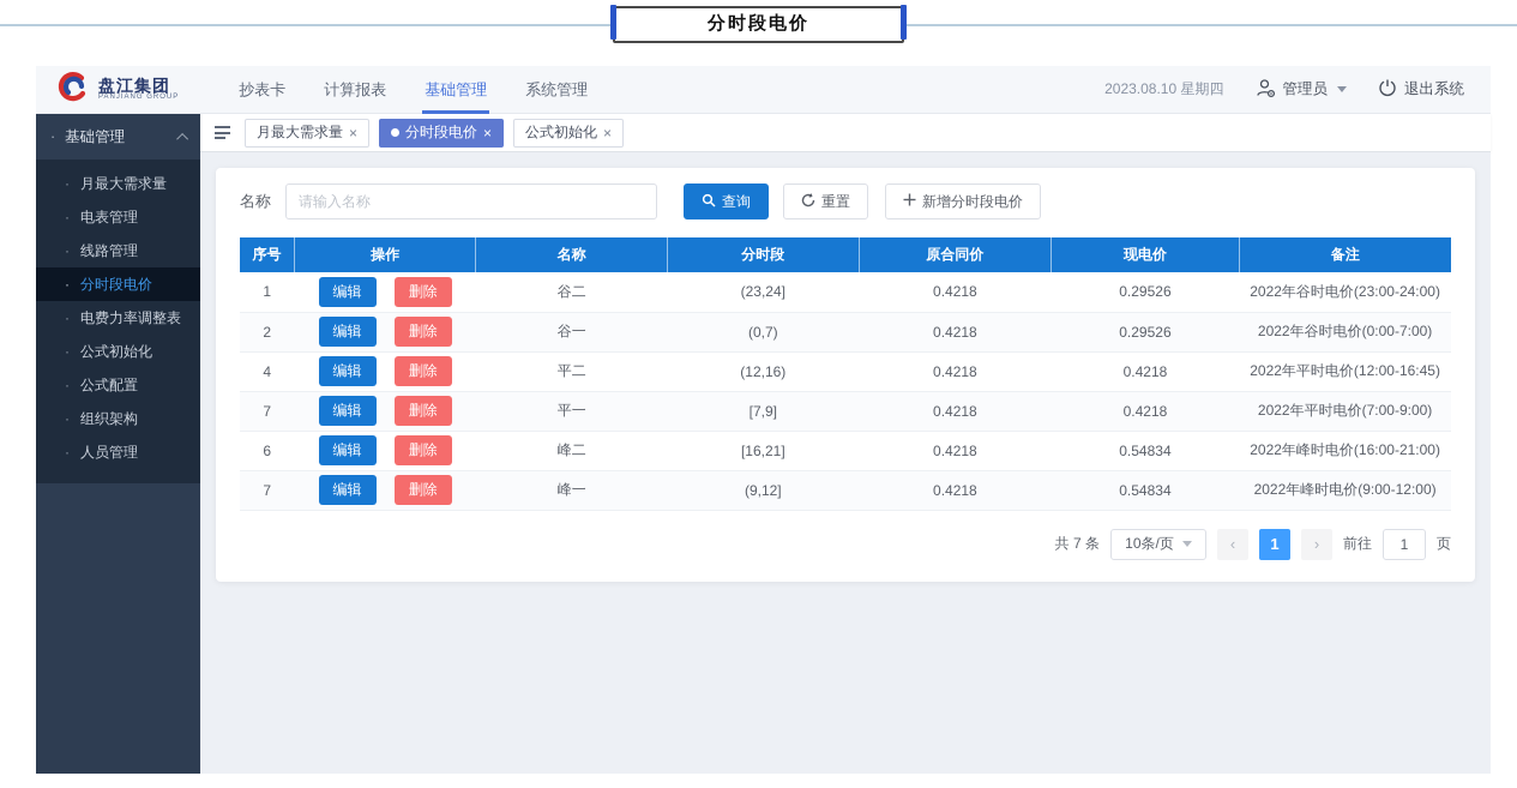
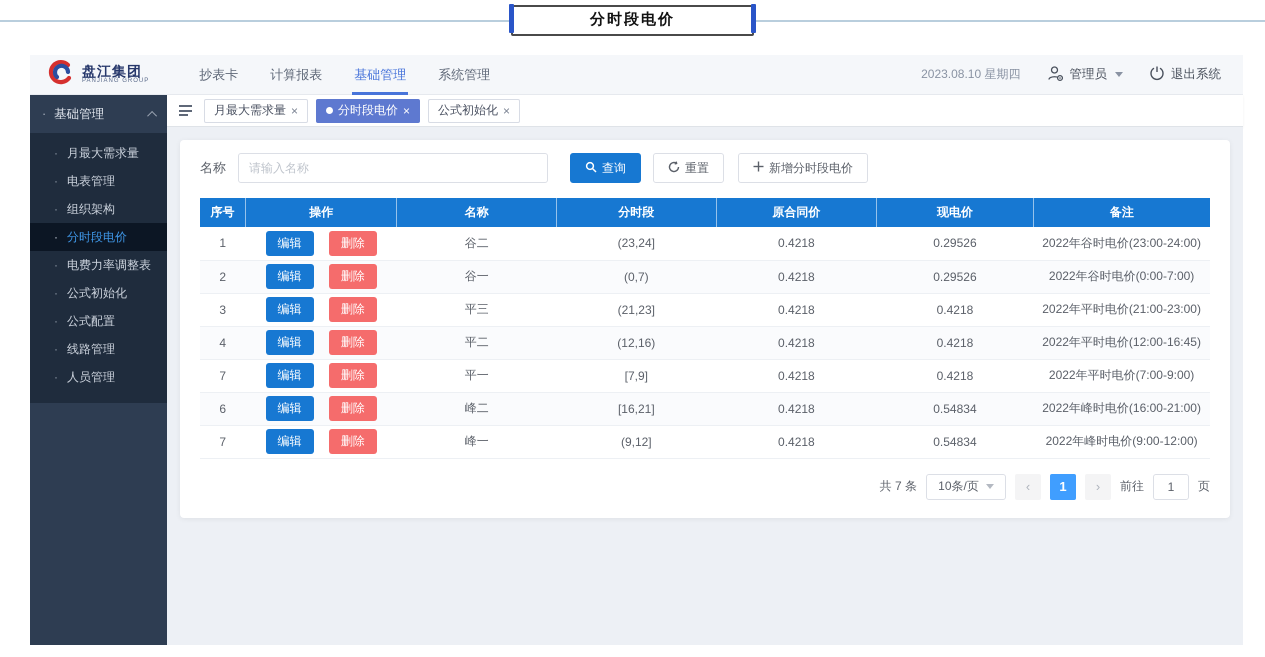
  分时段电价
  盘江集团
  抄表卡
  计算报表
  基础管理
  系统管理
  2023.08.10 星期四
  管理员
  退出系统
  ·
  基础管理
  ·
  月最大需求量
  ·
  电表管理
  ·
- 线路管理
+ 组织架构
  ·
  分时段电价
  ·
  电费力率调整表
  ·
  公式初始化
  ·
  公式配置
  ·
- 组织架构
+ 线路管理
  ·
  人员管理
  月最大需求量
  ×
  分时段电价
  ×
  公式初始化
  ×
  名称
  请输入名称
  查询
  重置
  新增分时段电价
  序号	操作	名称	分时段	原合同价	现电价	备注
  1	编辑 删除	谷二	(23,24]	0.4218	0.29526	2022年谷时电价(23:00-24:00)
  2	编辑 删除	谷一	(0,7)	0.4218	0.29526	2022年谷时电价(0:00-7:00)
+ 3	编辑 删除	平三	(21,23]	0.4218	0.4218	2022年平时电价(21:00-23:00)
  4	编辑 删除	平二	(12,16)	0.4218	0.4218	2022年平时电价(12:00-16:45)
  7	编辑 删除	平一	[7,9]	0.4218	0.4218	2022年平时电价(7:00-9:00)
  6	编辑 删除	峰二	[16,21]	0.4218	0.54834	2022年峰时电价(16:00-21:00)
  7	编辑 删除	峰一	(9,12]	0.4218	0.54834	2022年峰时电价(9:00-12:00)
  共 7 条
  10条/页
  ‹
  1
  ›
  前往
  1
  页
